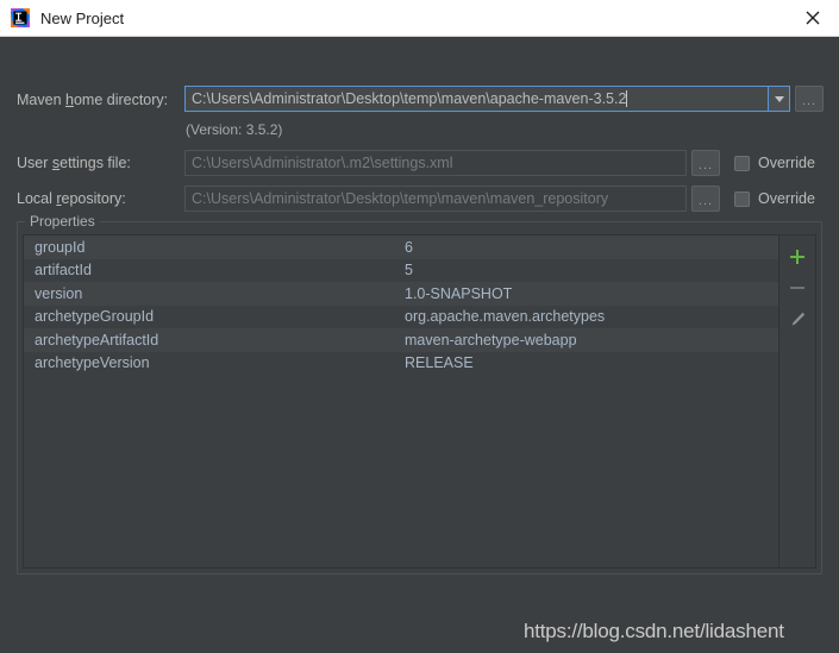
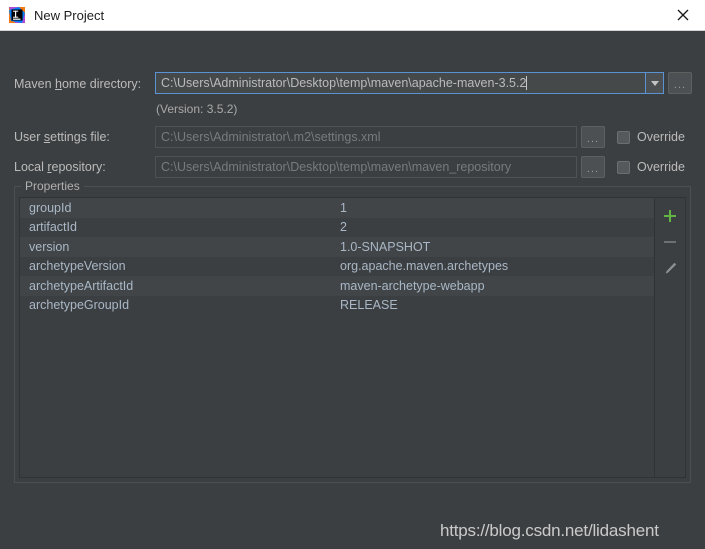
  New Project
  Maven home directory:
  C:\Users\Administrator\Desktop\temp\maven\apache-maven-3.5.2
  ...
  (Version: 3.5.2)
  User settings file:
  C:\Users\Administrator\.m2\settings.xml
  ...
  Override
  Local repository:
  C:\Users\Administrator\Desktop\temp\maven\maven_repository
  ...
  Override
  Properties
  groupId
- 6
+ 1
  artifactId
- 5
+ 2
  version
  1.0-SNAPSHOT
- archetypeGroupId
+ archetypeVersion
  org.apache.maven.archetypes
  archetypeArtifactId
  maven-archetype-webapp
- archetypeVersion
+ archetypeGroupId
  RELEASE
  https://blog.csdn.net/lidashent
